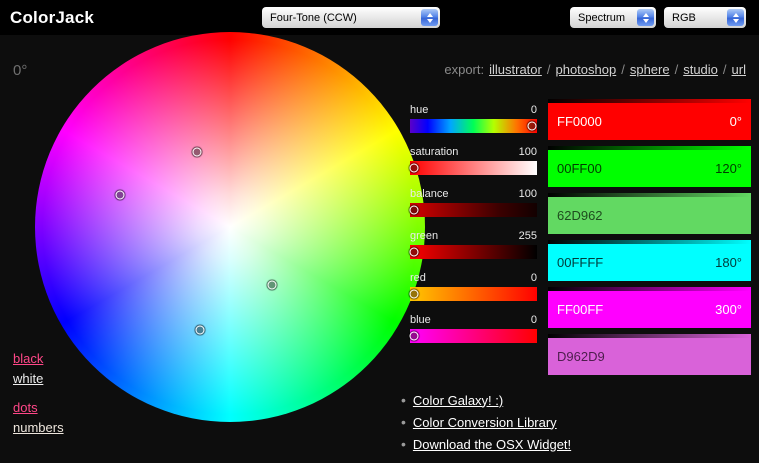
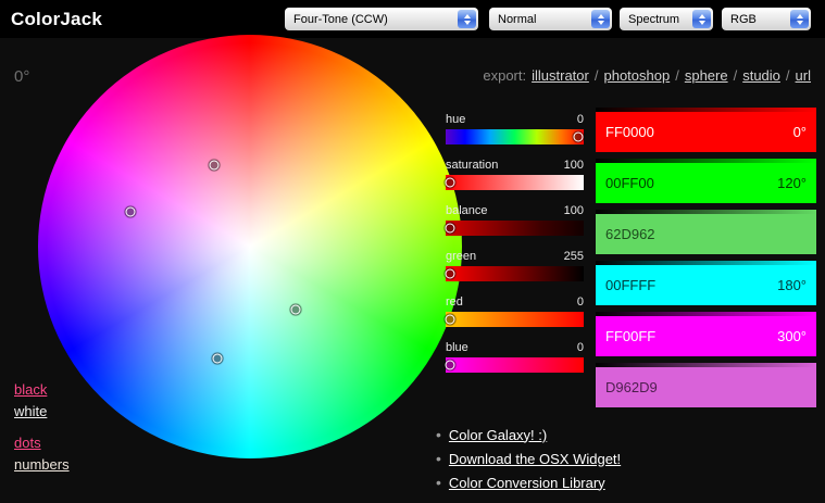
  ColorJack
  Four-Tone (CCW)
+ Normal
  Spectrum
  RGB
  0°
  black
  white
  dots
  numbers
  export:
  illustrator
  /
  photoshop
  /
  sphere
  /
  studio
  /
  url
  hue
  0
  saturation
  100
  balance
  100
  green
  255
  red
  0
  blue
  0
  FF0000
  0°
  00FF00
  120°
  62D962
  00FFFF
  180°
  FF00FF
  300°
  D962D9
  •
  Color Galaxy! :)
  •
- Color Conversion Library
+ Download the OSX Widget!
  •
- Download the OSX Widget!
+ Color Conversion Library
